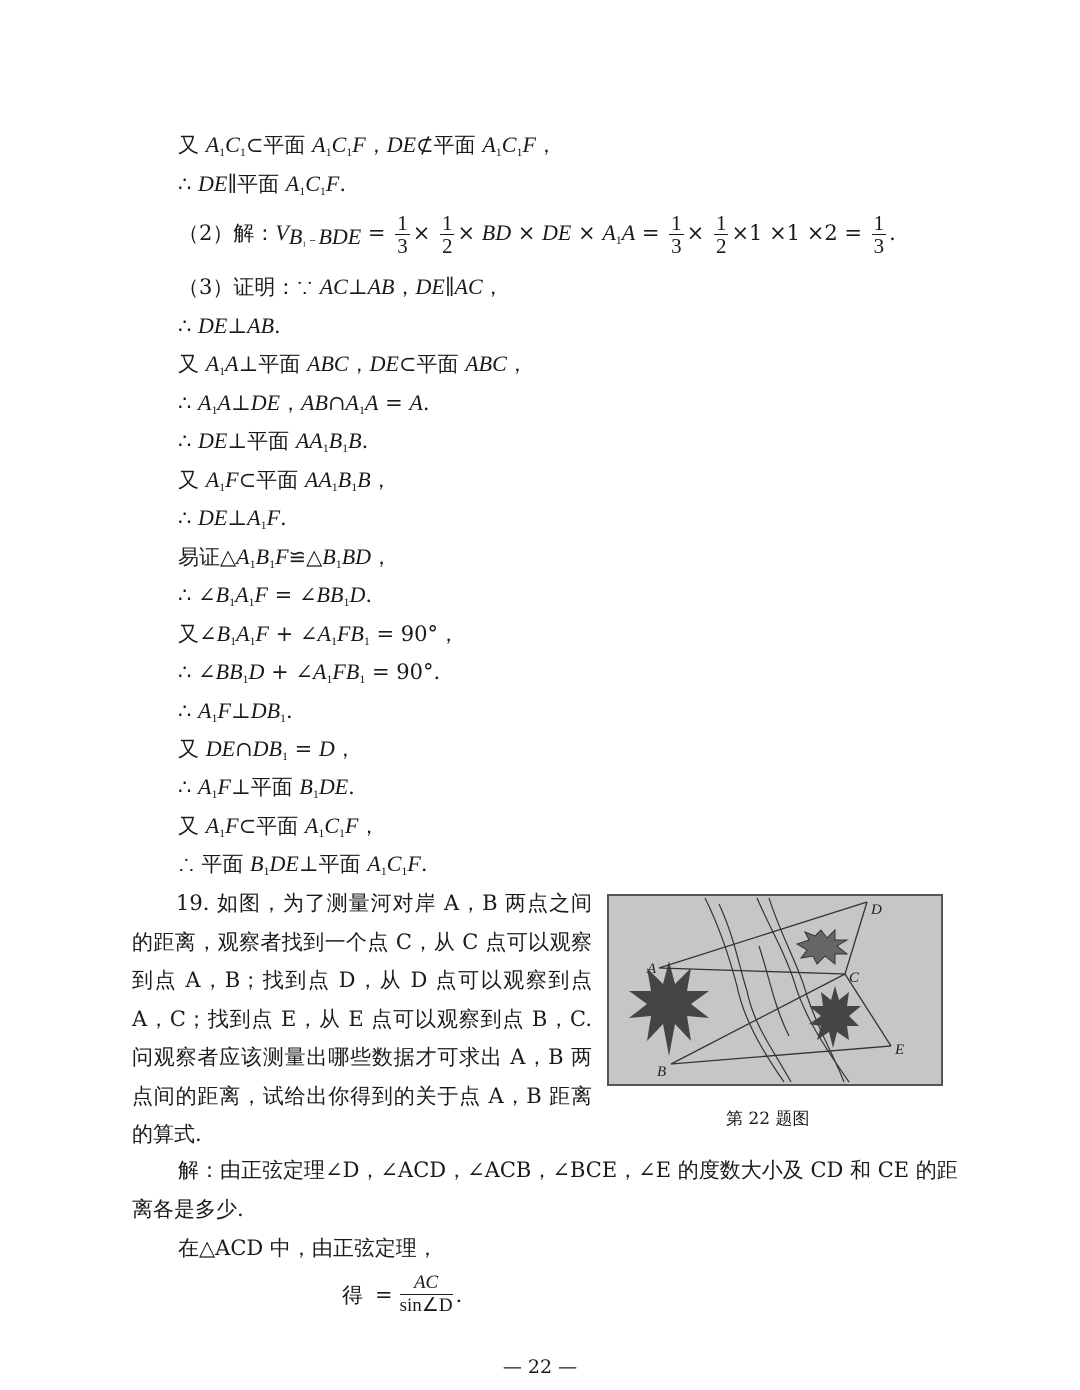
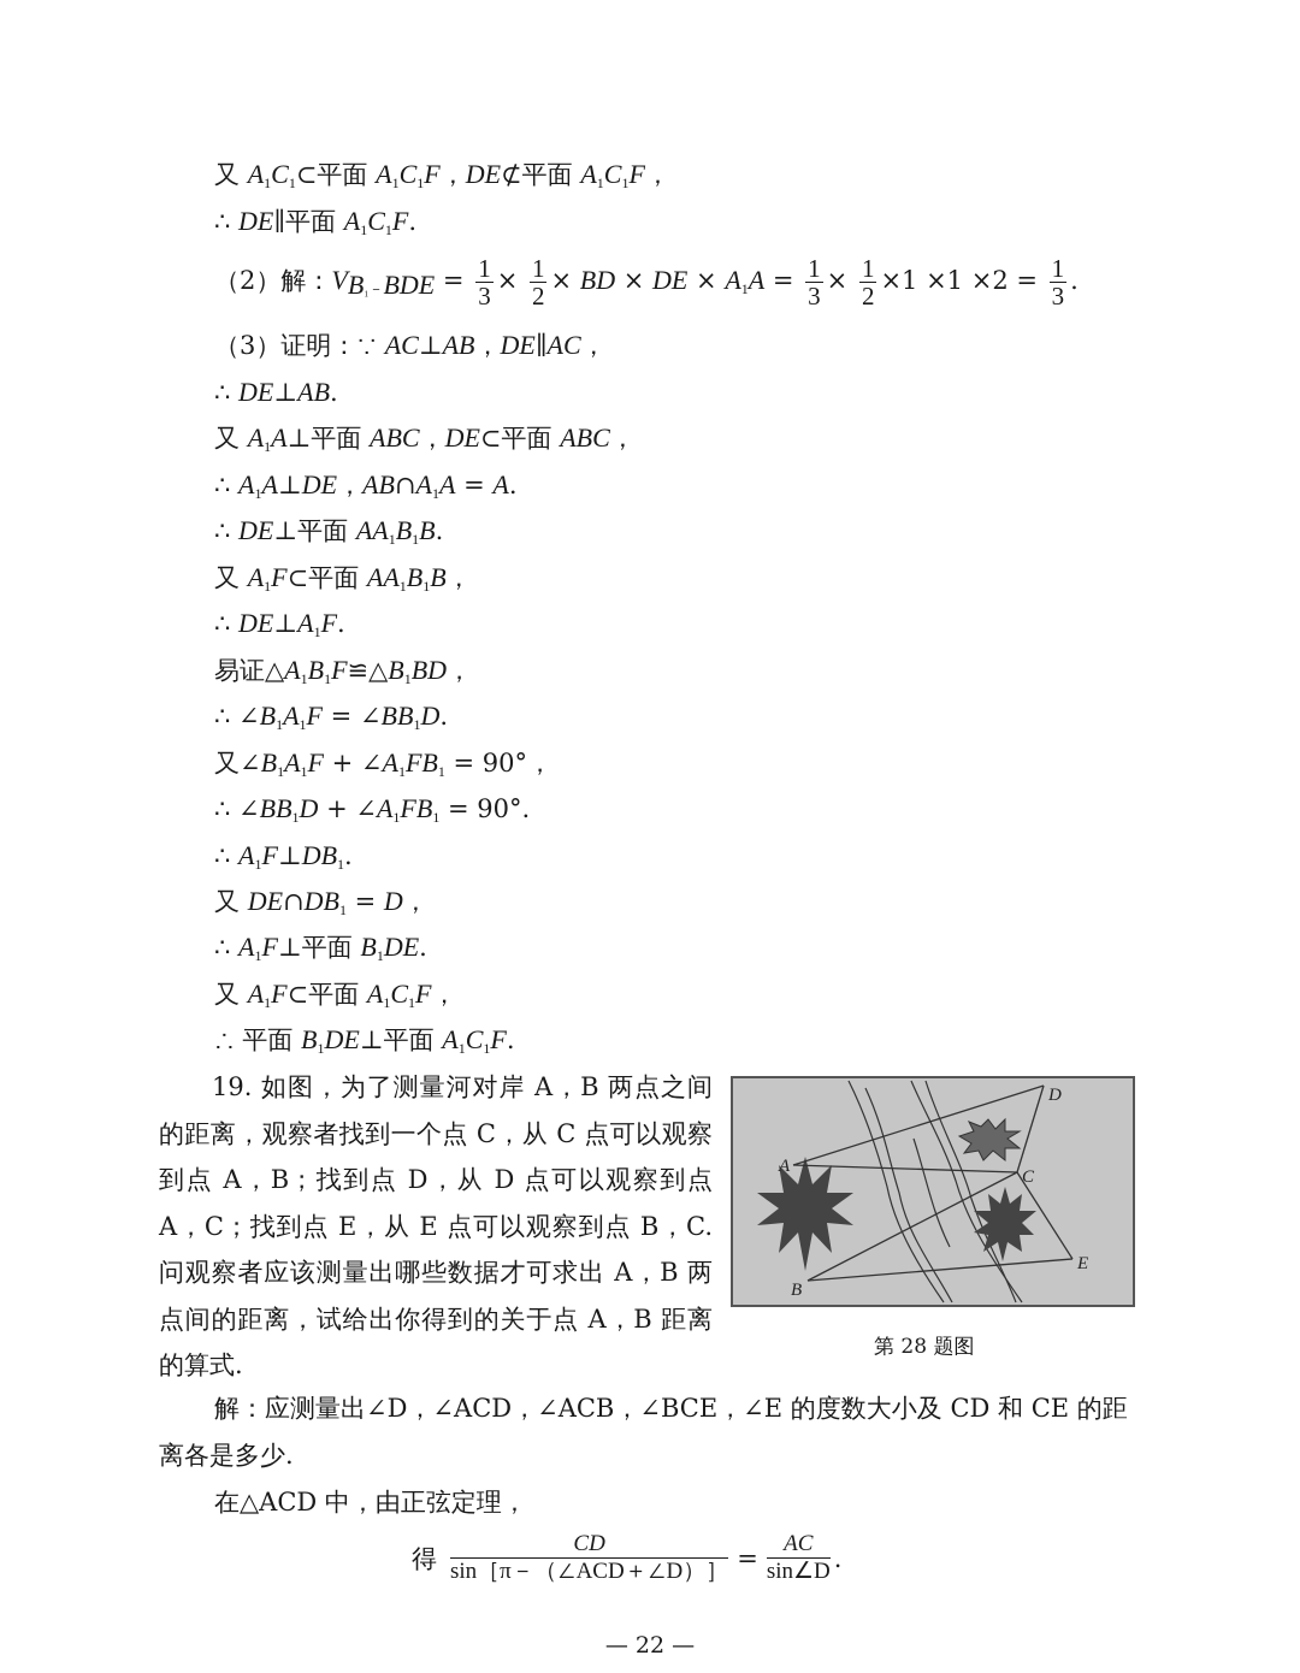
  又 A1C1⊂平面 A1C1F，DE⊄平面 A1C1F，
  ∴ DE∥平面 A1C1F.
  （2）解：VB₁－BDE =
  1
  3
  ×
  1
  2
  × BD × DE × A1A =
  1
  3
  ×
  1
  2
  ×1 ×1 ×2 =
  1
  3
  .
  （3）证明：∵ AC⊥AB，DE∥AC，
  ∴ DE⊥AB.
  又 A1A⊥平面 ABC，DE⊂平面 ABC，
  ∴ A1A⊥DE，AB∩A1A = A.
  ∴ DE⊥平面 AA1B1B.
  又 A1F⊂平面 AA1B1B，
  ∴ DE⊥A1F.
  易证△A1B1F≌△B1BD，
  ∴ ∠B1A1F = ∠BB1D.
  又∠B1A1F + ∠A1FB1 = 90°，
  ∴ ∠BB1D + ∠A1FB1 = 90°.
  ∴ A1F⊥DB1.
  又 DE∩DB1 = D，
  ∴ A1F⊥平面 B1DE.
  又 A1F⊂平面 A1C1F，
  ∴ 平面 B1DE⊥平面 A1C1F.
  19. 如图，为了测量河对岸 A，B 两点之间的距离，观察者找到一个点 C，从 C 点可以观察到点 A，B；找到点 D，从 D 点可以观察到点 A，C；找到点 E，从 E 点可以观察到点 B，C. 问观察者应该测量出哪些数据才可求出 A，B 两点间的距离，试给出你得到的关于点 A，B 距离的算式.
  A
  B
  C
  D
  E
- 第 22 题图
+ 第 28 题图
- 解：由正弦定理∠D，∠ACD，∠ACB，∠BCE，∠E 的度数大小及 CD 和 CE 的距
+ 解：应测量出∠D，∠ACD，∠ACB，∠BCE，∠E 的度数大小及 CD 和 CE 的距
  离各是多少.
  在△ACD 中，由正弦定理，
  得
+ CD
+ sin［π－（∠ACD＋∠D）］
  =
  AC
  sin∠D
  .
  — 22 —
